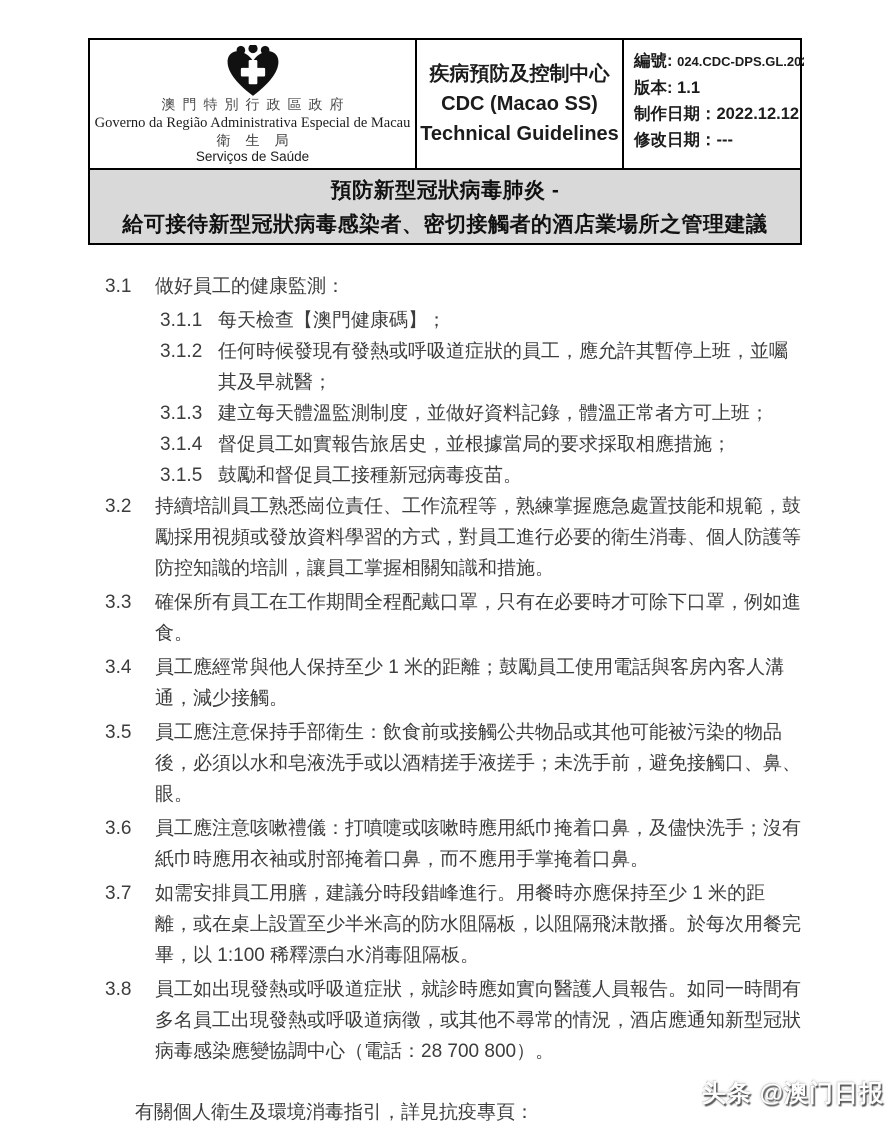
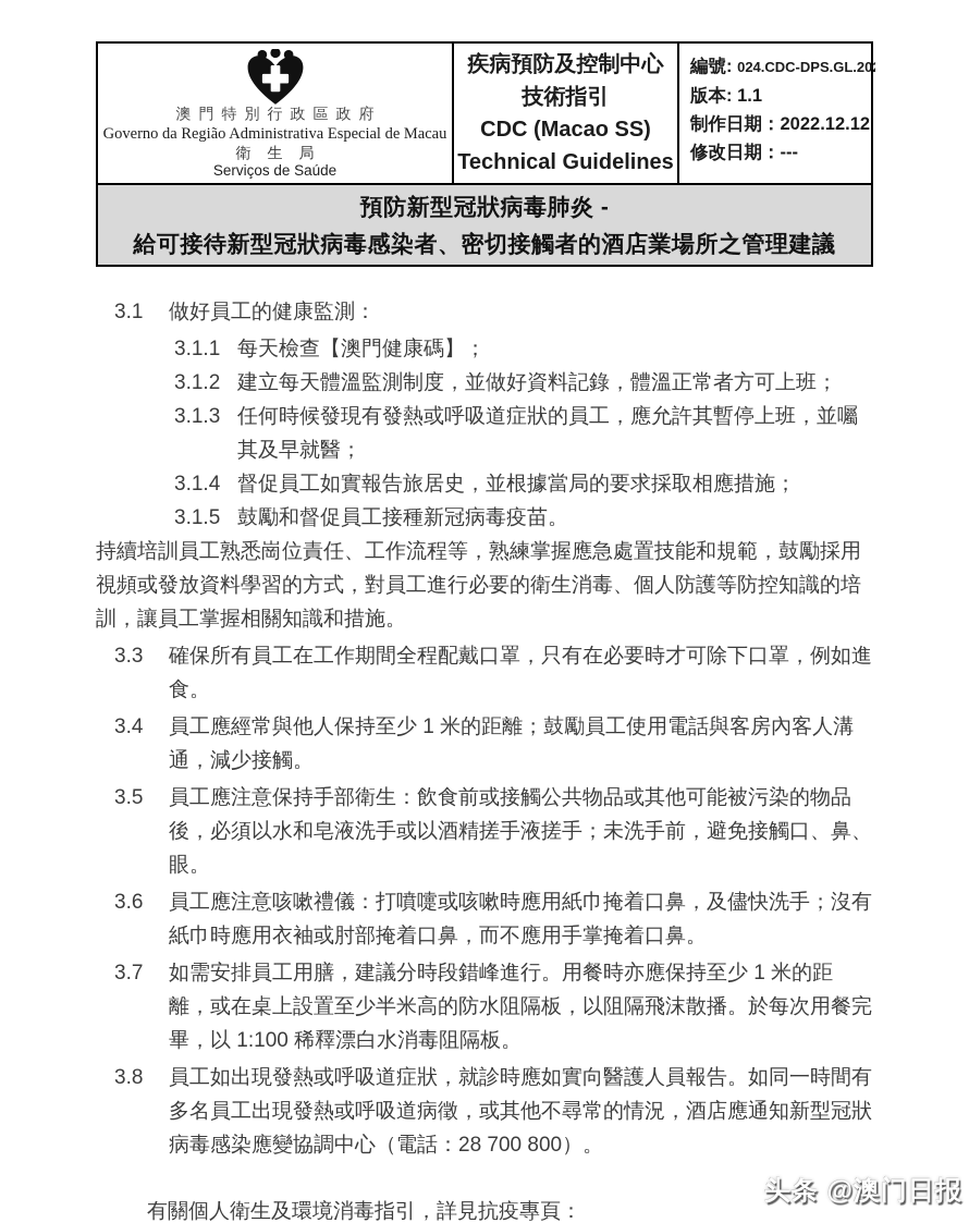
  澳門特別行政區政府
  Governo da Região Administrativa Especial de Macau
  衛生局
  Serviços de Saúde
  疾病預防及控制中心
+ 技術指引
  CDC (Macao SS)
  Technical Guidelines
  編號: 024.CDC-DPS.GL.20
  版本: 1.1
  制作日期：2022.12.12
  修改日期：---
  預防新型冠狀病毒肺炎 -
  給可接待新型冠狀病毒感染者、密切接觸者的酒店業場所之管理建議
  3.1
  做好員工的健康監測：
  3.1.1
  每天檢查【澳門健康碼】；
  3.1.2
- 任何時候發現有發熱或呼吸道症狀的員工，應允許其暫停上班，並囑其及早就醫；
+ 建立每天體溫監測制度，並做好資料記錄，體溫正常者方可上班；
  3.1.3
- 建立每天體溫監測制度，並做好資料記錄，體溫正常者方可上班；
+ 任何時候發現有發熱或呼吸道症狀的員工，應允許其暫停上班，並囑其及早就醫；
  3.1.4
  督促員工如實報告旅居史，並根據當局的要求採取相應措施；
  3.1.5
  鼓勵和督促員工接種新冠病毒疫苗。
- 3.2
  持續培訓員工熟悉崗位責任、工作流程等，熟練掌握應急處置技能和規範，鼓勵採用視頻或發放資料學習的方式，對員工進行必要的衛生消毒、個人防護等防控知識的培訓，讓員工掌握相關知識和措施。
  3.3
  確保所有員工在工作期間全程配戴口罩，只有在必要時才可除下口罩，例如進食。
  3.4
  員工應經常與他人保持至少 1 米的距離；鼓勵員工使用電話與客房內客人溝通，減少接觸。
  3.5
  員工應注意保持手部衛生：飲食前或接觸公共物品或其他可能被污染的物品後，必須以水和皂液洗手或以酒精搓手液搓手；未洗手前，避免接觸口、鼻、眼。
  3.6
  員工應注意咳嗽禮儀：打噴嚏或咳嗽時應用紙巾掩着口鼻，及儘快洗手；沒有紙巾時應用衣袖或肘部掩着口鼻，而不應用手掌掩着口鼻。
  3.7
  如需安排員工用膳，建議分時段錯峰進行。用餐時亦應保持至少 1 米的距離，或在桌上設置至少半米高的防水阻隔板，以阻隔飛沫散播。於每次用餐完畢，以 1:100 稀釋漂白水消毒阻隔板。
  3.8
  員工如出現發熱或呼吸道症狀，就診時應如實向醫護人員報告。如同一時間有多名員工出現發熱或呼吸道病徵，或其他不尋常的情況，酒店應通知新型冠狀病毒感染應變協調中心（電話：28 700 800）。
  有關個人衛生及環境消毒指引，詳見抗疫專頁：
  头条 @澳门日报
